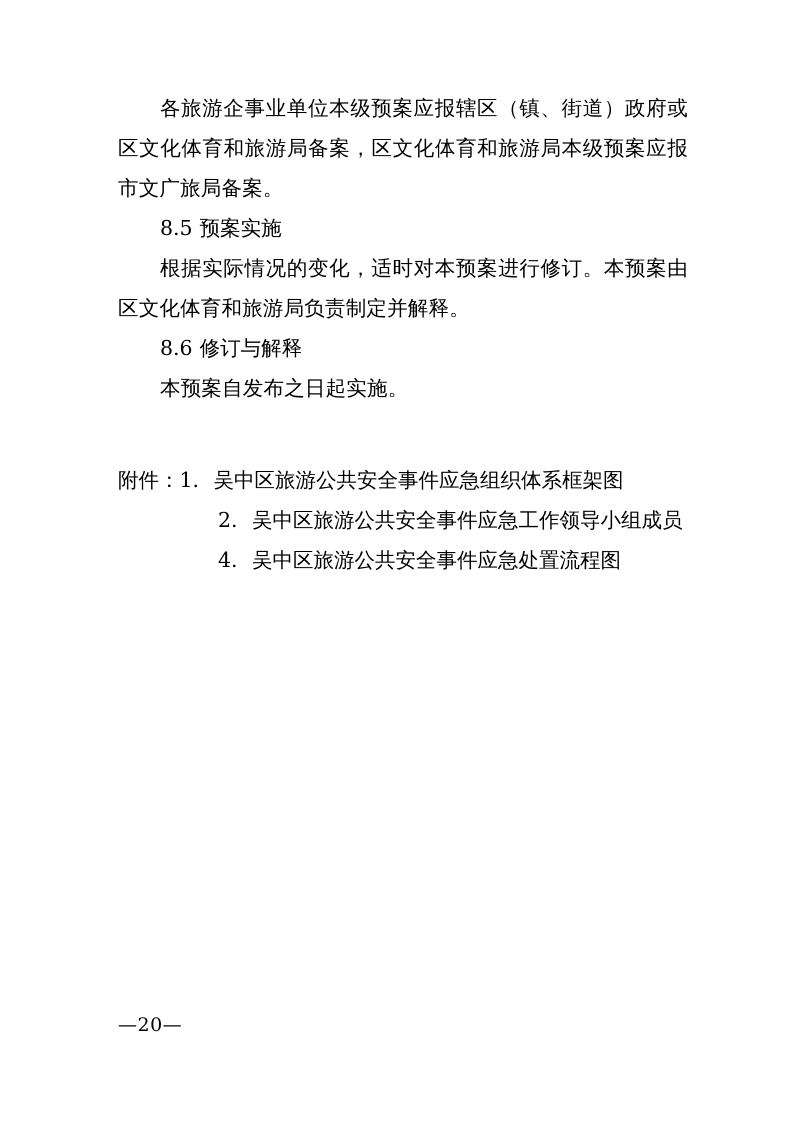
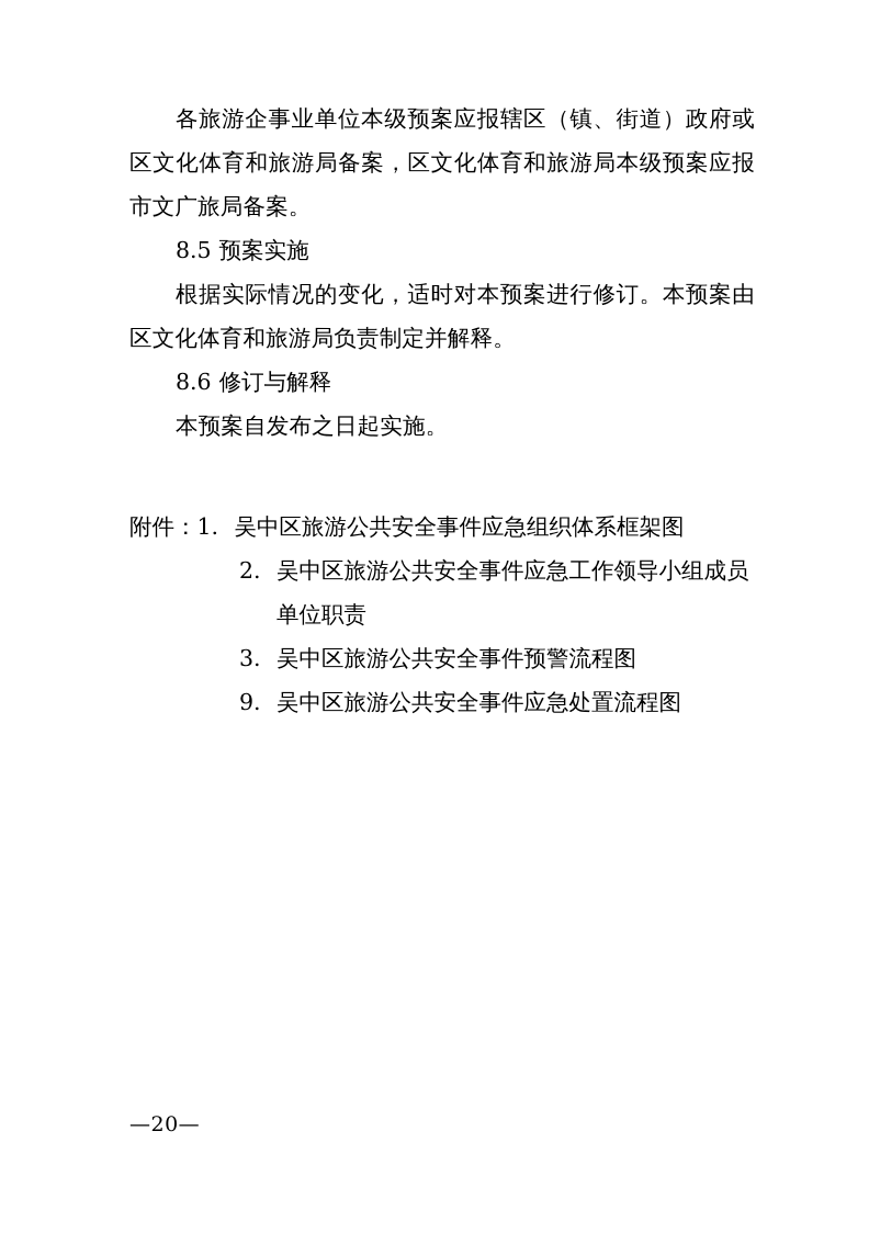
  各旅游企事业单位本级预案应报辖区（镇、街道）政府或区文化体育和旅游局备案，区文化体育和旅游局本级预案应报市文广旅局备案。
  8.5 预案实施
  根据实际情况的变化，适时对本预案进行修订。本预案由区文化体育和旅游局负责制定并解释。
  8.6 修订与解释
  本预案自发布之日起实施。
  附件：
  1.
  吴中区旅游公共安全事件应急组织体系框架图
  2.
  吴中区旅游公共安全事件应急工作领导小组成员
+ 单位职责
+ 3.
+ 吴中区旅游公共安全事件预警流程图
- 4.
+ 9.
  吴中区旅游公共安全事件应急处置流程图
  —20—
